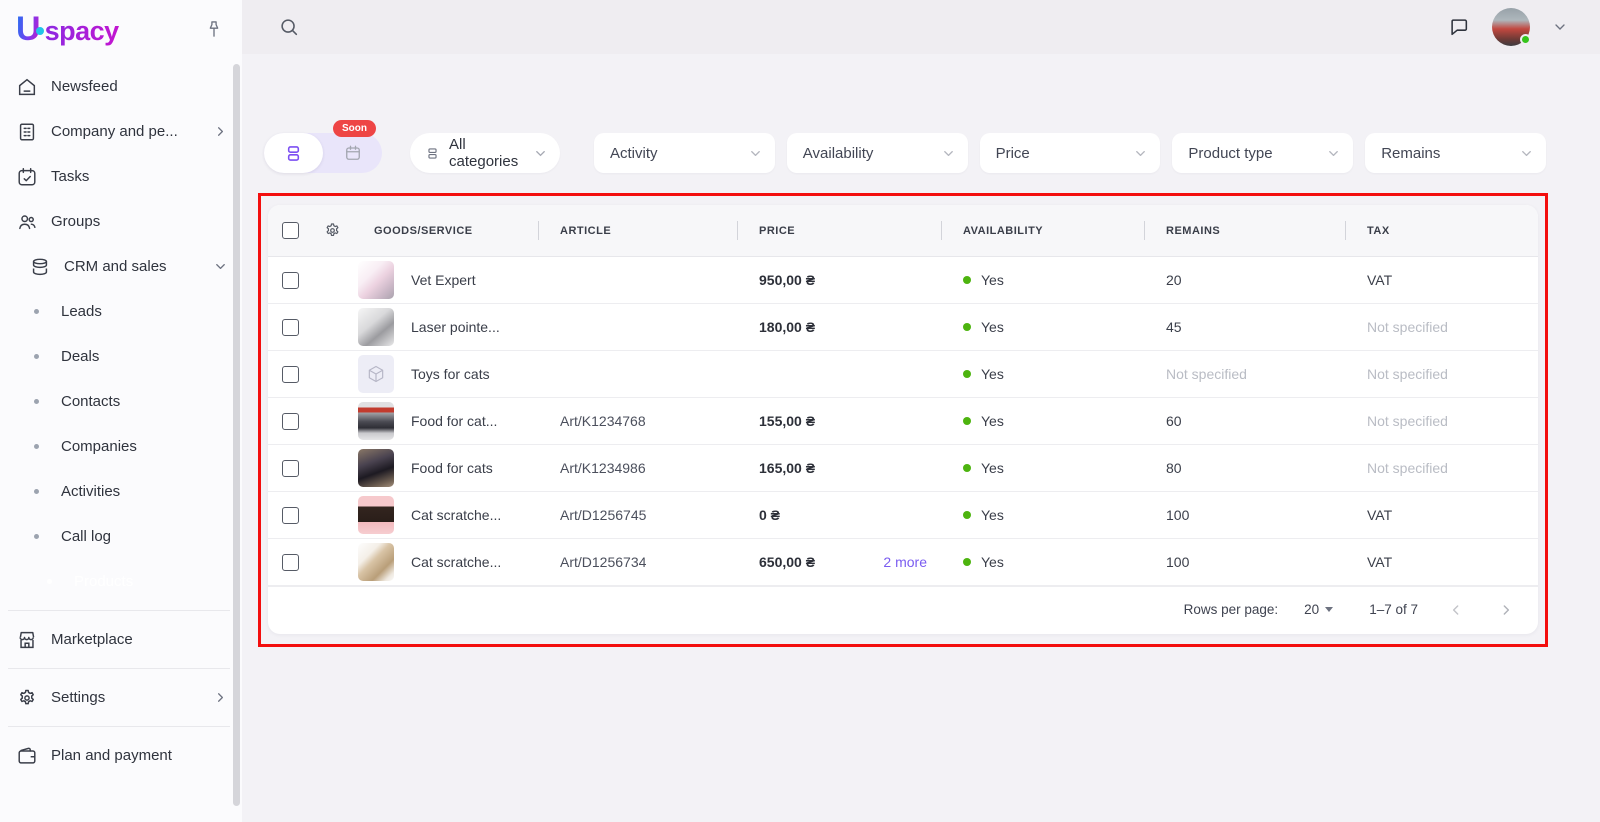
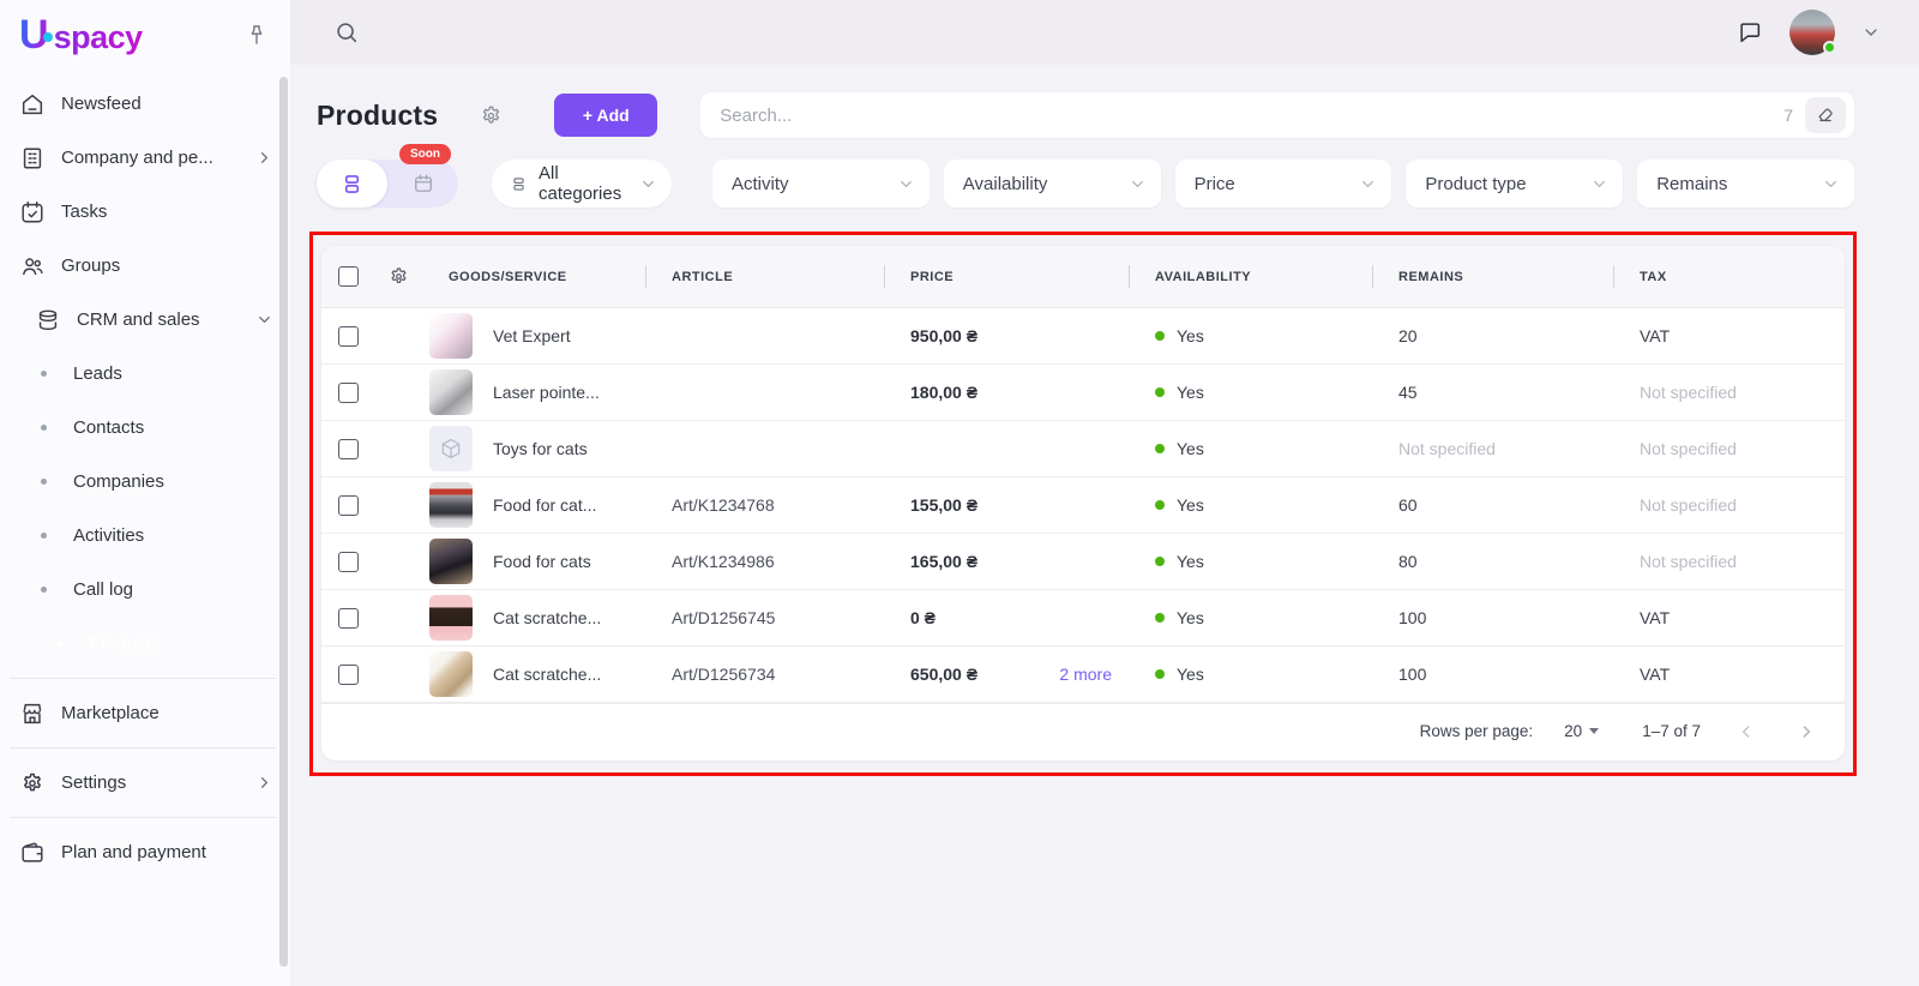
  U
  spacy
  Newsfeed
  Company and pe...
  Tasks
  Groups
  CRM and sales
  Leads
- Deals
  Contacts
  Companies
  Activities
  Call log
  Marketplace
  Settings
  Plan and payment
+ Products
+ + Add
+ Search...
+ 7
  Soon
  All categories
  Activity
  Availability
  Price
  Product type
  Remains
  GOODS/SERVICE
  ARTICLE
  PRICE
  AVAILABILITY
  REMAINS
  TAX
  Vet Expert
  950,00 ₴
  Yes
  20
  VAT
  Laser pointe...
  180,00 ₴
  Yes
  45
  Not specified
  Toys for cats
  Yes
  Not specified
  Not specified
  Food for cat...
  Art/K1234768
  155,00 ₴
  Yes
  60
  Not specified
  Food for cats
  Art/K1234986
  165,00 ₴
  Yes
  80
  Not specified
  Cat scratche...
  Art/D1256745
  0 ₴
  Yes
  100
  VAT
  Cat scratche...
  Art/D1256734
  650,00 ₴
  2 more
  Yes
  100
  VAT
  Rows per page:
  20
  1–7 of 7
